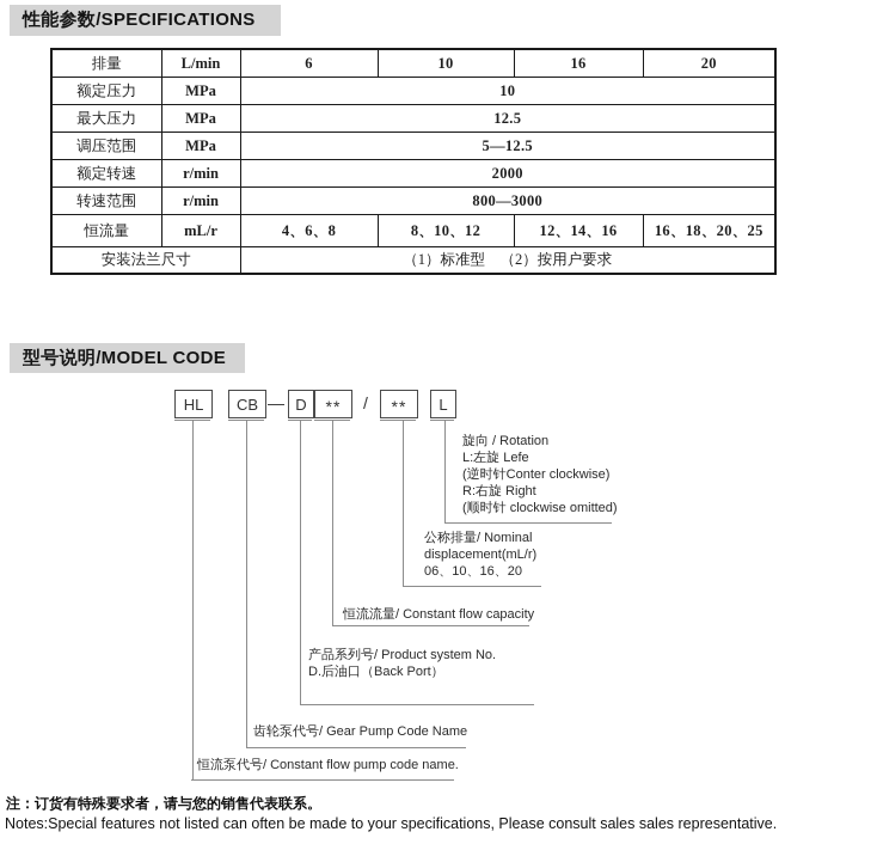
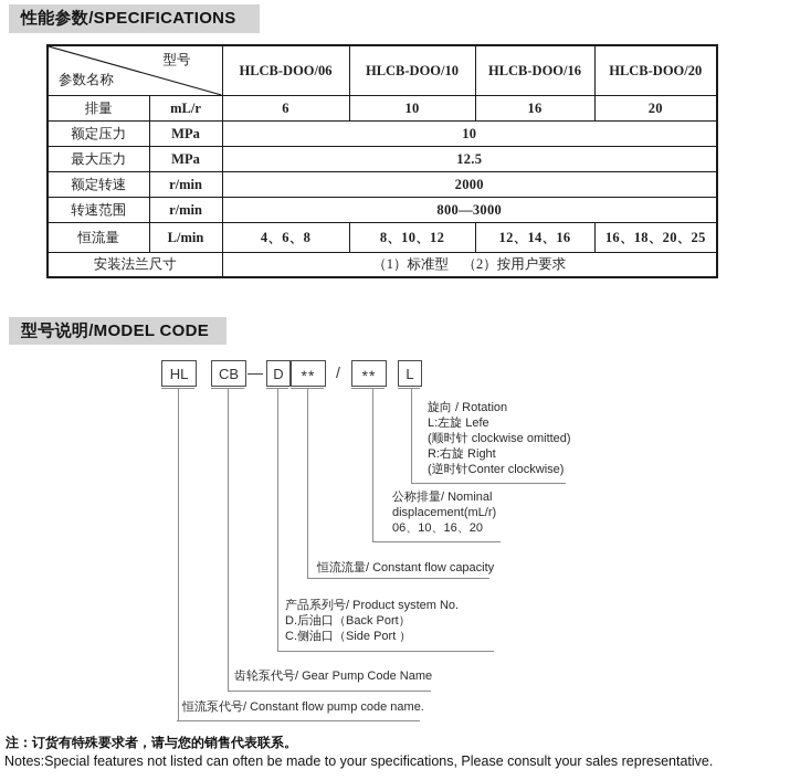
  性能参数/SPECIFICATIONS
+ 型号 参数名称	HLCB-DOO/06	HLCB-DOO/10	HLCB-DOO/16	HLCB-DOO/20
- 排量	L/min	6	10	16	20
+ 排量	mL/r	6	10	16	20
  额定压力	MPa	10
  最大压力	MPa	12.5
- 调压范围	MPa	5—12.5
  额定转速	r/min	2000
  转速范围	r/min	800—3000
- 恒流量	mL/r	4、6、8	8、10、12	12、14、16	16、18、20、25
+ 恒流量	L/min	4、6、8	8、10、12	12、14、16	16、18、20、25
  安装法兰尺寸	（1）标准型 （2）按用户要求
  型号说明/MODEL CODE
  HL
  CB
  —
  D
  **
  /
  **
  L
  旋向 / Rotation
  L:左旋 Lefe
- (逆时针Conter clockwise)
+ (顺时针 clockwise omitted)
  R:右旋 Right
- (顺时针 clockwise omitted)
+ (逆时针Conter clockwise)
  公称排量/ Nominal
  displacement(mL/r)
  06、10、16、20
  恒流流量/ Constant flow capacity
  产品系列号/ Product system No.
  D.后油口（Back Port）
+ C.侧油口（Side Port ）
  齿轮泵代号/ Gear Pump Code Name
  恒流泵代号/ Constant flow pump code name.
  注：订货有特殊要求者，请与您的销售代表联系。
- Notes:Special features not listed can often be made to your specifications, Please consult sales sales representative.
+ Notes:Special features not listed can often be made to your specifications, Please consult your sales representative.
